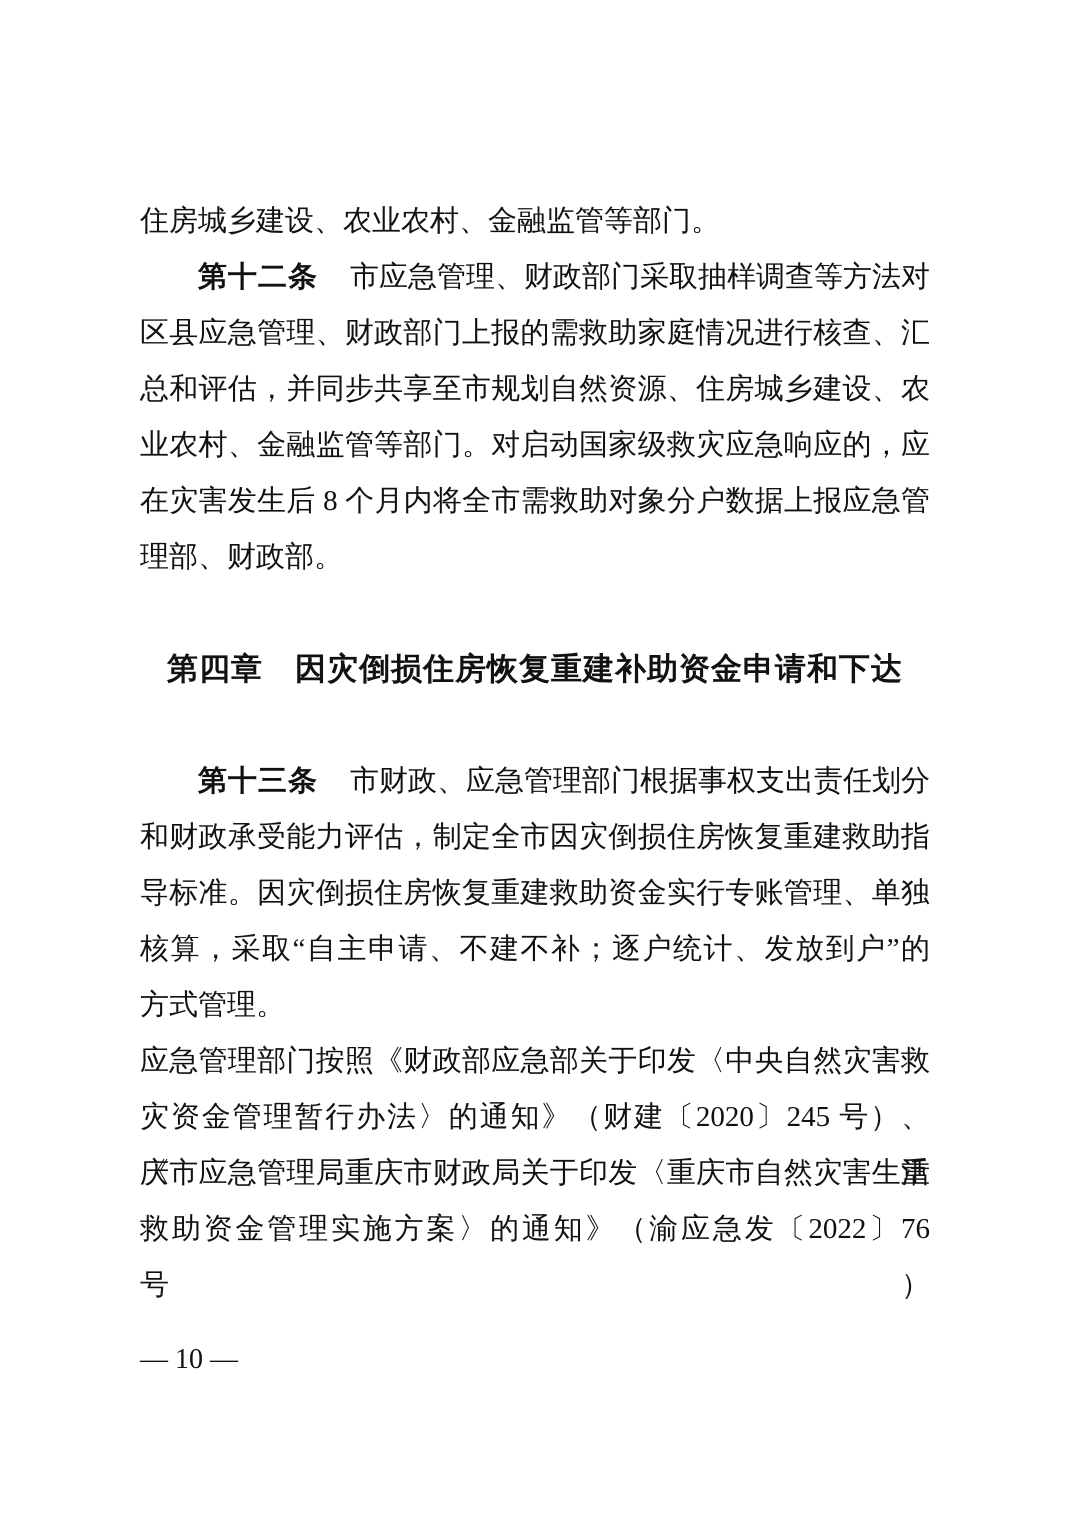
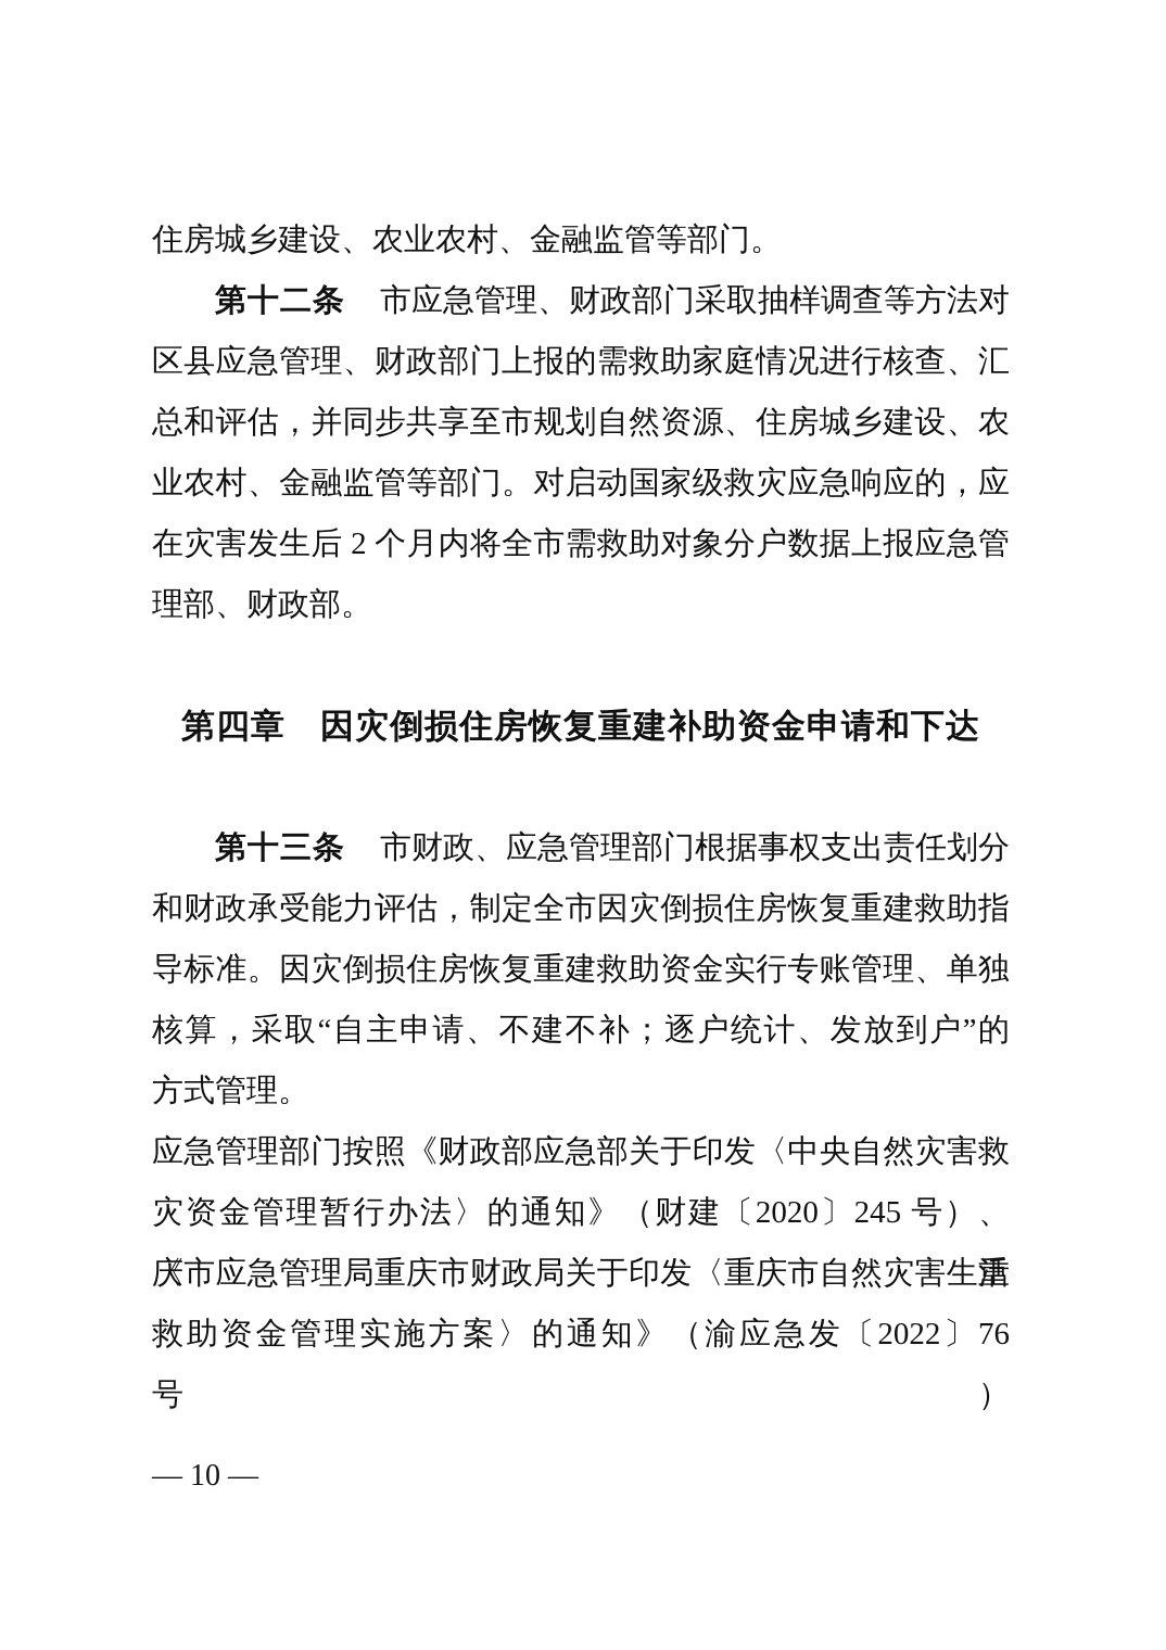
  住房城乡建设、农业农村、金融监管等部门。
  第十二条 市应急管理、财政部门采取抽样调查等方法对
  区县应急管理、财政部门上报的需救助家庭情况进行核查、汇
  总和评估，并同步共享至市规划自然资源、住房城乡建设、农
  业农村、金融监管等部门。对启动国家级救灾应急响应的，应
- 在灾害发生后 8 个月内将全市需救助对象分户数据上报应急管
+ 在灾害发生后 2 个月内将全市需救助对象分户数据上报应急管
  理部、财政部。
  第四章 因灾倒损住房恢复重建补助资金申请和下达
  第十三条 市财政、应急管理部门根据事权支出责任划分
  和财政承受能力评估，制定全市因灾倒损住房恢复重建救助指
  导标准。因灾倒损住房恢复重建救助资金实行专账管理、单独
  核算，采取“自主申请、不建不补；逐户统计、发放到户”的
  方式管理。
  应急管理部门按照《财政部应急部关于印发〈中央自然灾害救
  灾资金管理暂行办法〉的通知》（财建〔2020〕245 号）、《重
  庆市应急管理局重庆市财政局关于印发〈重庆市自然灾害生活
  救助资金管理实施方案〉的通知》（渝应急发〔2022〕76 号）
  — 10 —
